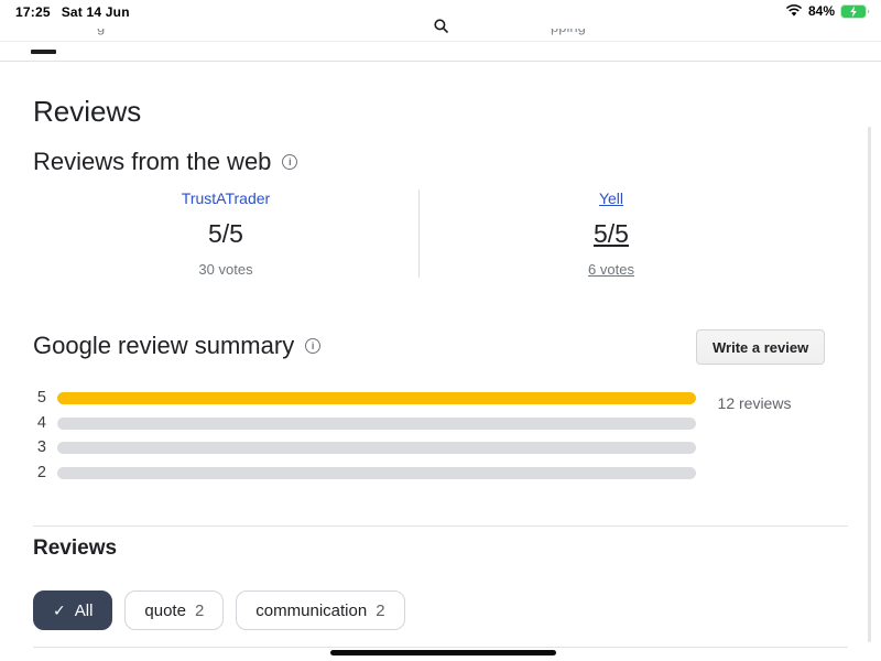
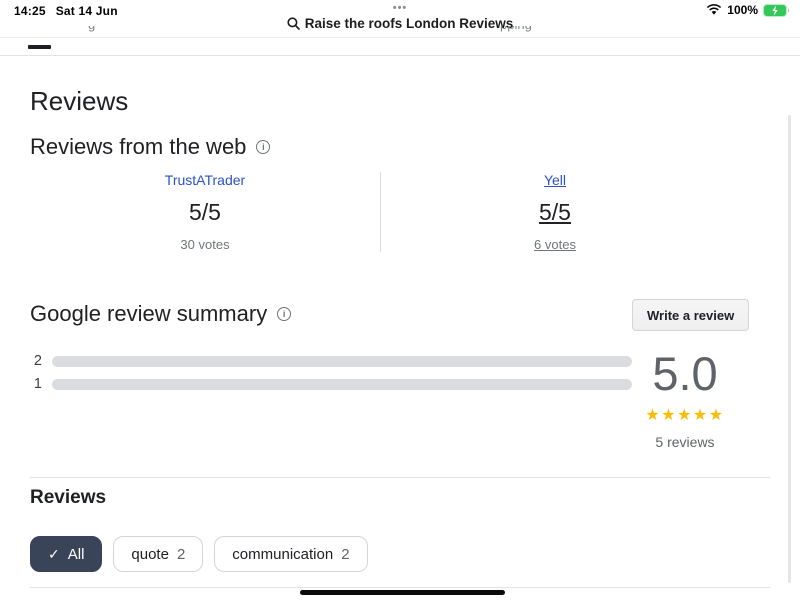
- 17:25 Sat 14 Jun
+ 14:25 Sat 14 Jun
+ •••
- 84%
+ 100%
+ Raise the roofs London Reviews
  Reviews
  Reviews from the web
  i
  TrustATrader
  5/5
  30 votes
  Yell
  5/5
  6 votes
  Google review summary
  i
  Write a review
- 5
- 4
- 3
  2
+ 1
+ 5.0
+ ★★★★★
- 12 reviews
+ 5 reviews
  Reviews
  ✓
  All
  quote
  2
  communication
  2
